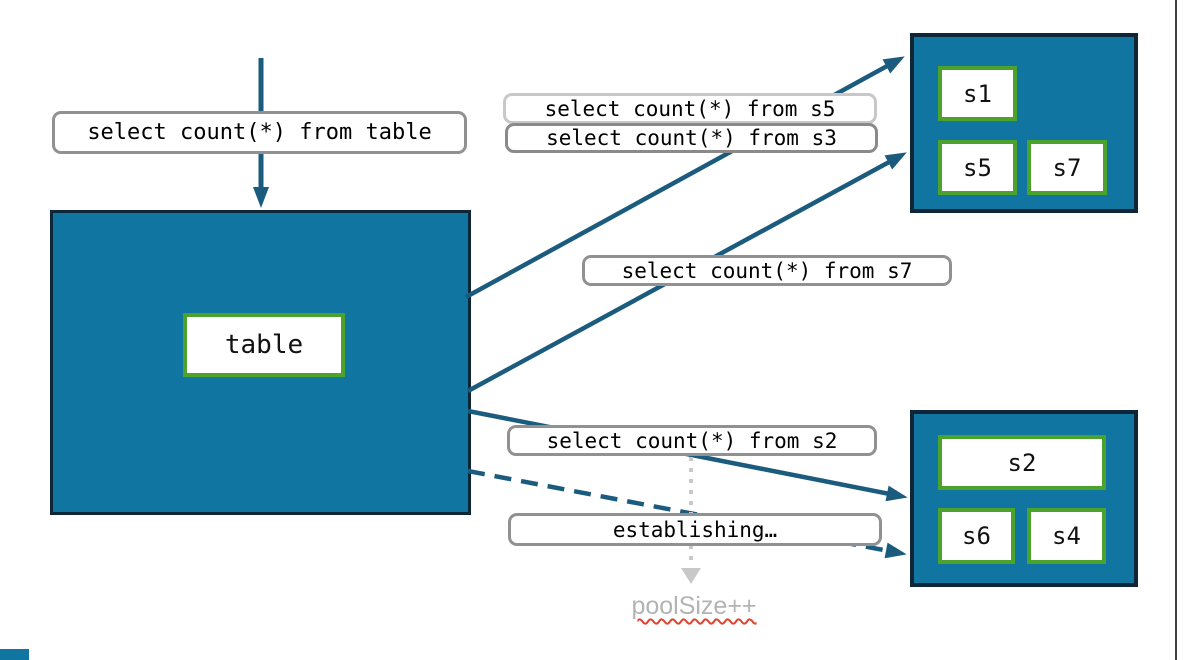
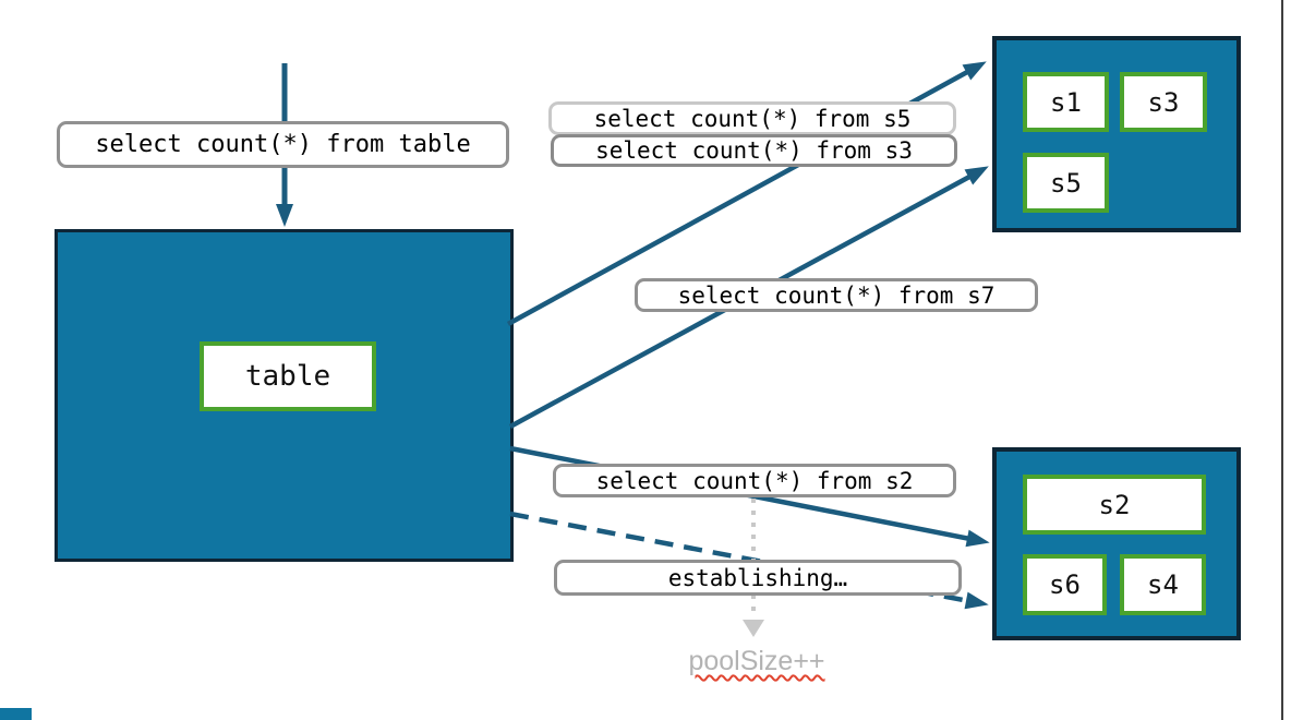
  table
  s1
+ s3
  s5
- s7
  s2
  s6
  s4
  select count(*) from table
  select count(*) from s5
  select count(*) from s3
  select count(*) from s7
  select count(*) from s2
  establishing…
  poolSize++
